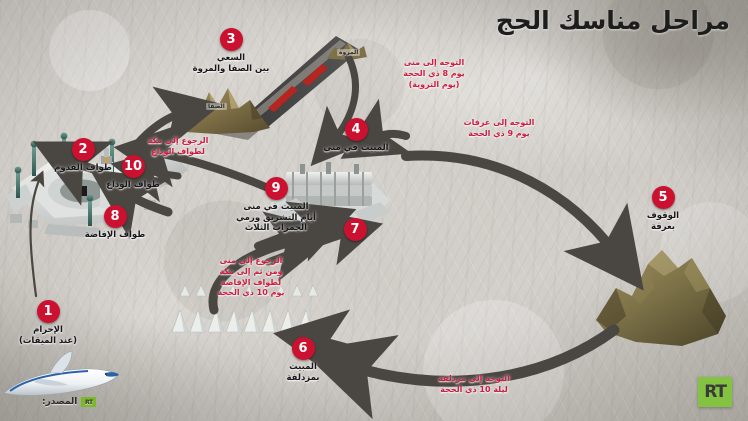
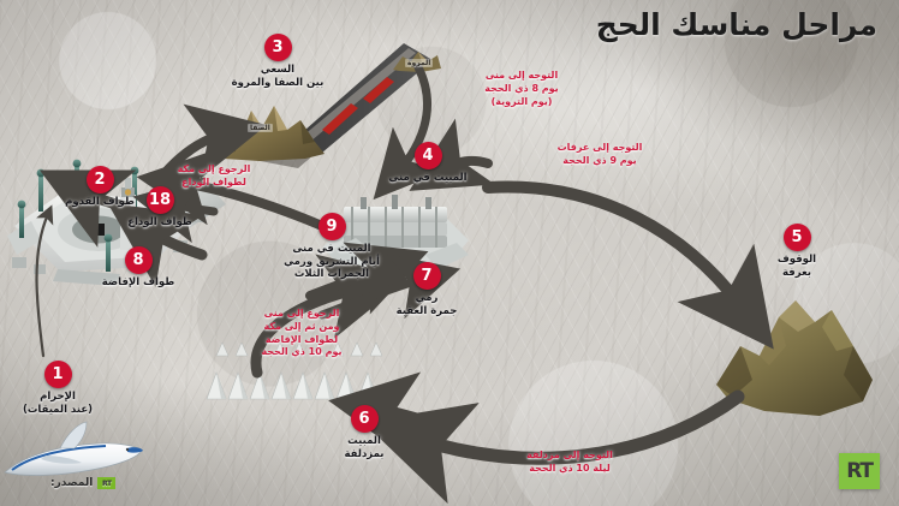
  مراحل مناسك الحج
  1
  الإحرام
  (عند الميقات)
  2
  طواف القدوم
  3
  السعي
  بين الصفا والمروة
  4
  المبيت في منى
  5
  الوقوف
  بعرفة
  6
  المبيت
  بمزدلفة
  7
+ رمي
+ جمرة العقبة
  8
  طواف الإفاضة
  9
  المبيت في منى
  أيام التشريق ورمي
  الجمرات الثلاث
- 10
+ 18
  طواف الوداع
  التوجه إلى منى
  يوم 8 ذي الحجة
  (يوم التروية)
  التوجه إلى عرفات
  يوم 9 ذي الحجة
  التوجه إلى مزدلفة
  ليلة 10 ذي الحجة
  الرجوع إلى منى
  ومن ثم إلى مكة
  لطواف الإفاضة
  يوم 10 ذي الحجة
  الرجوع إلى مكة
  لطواف الوداع
  المصدر:
  RT
